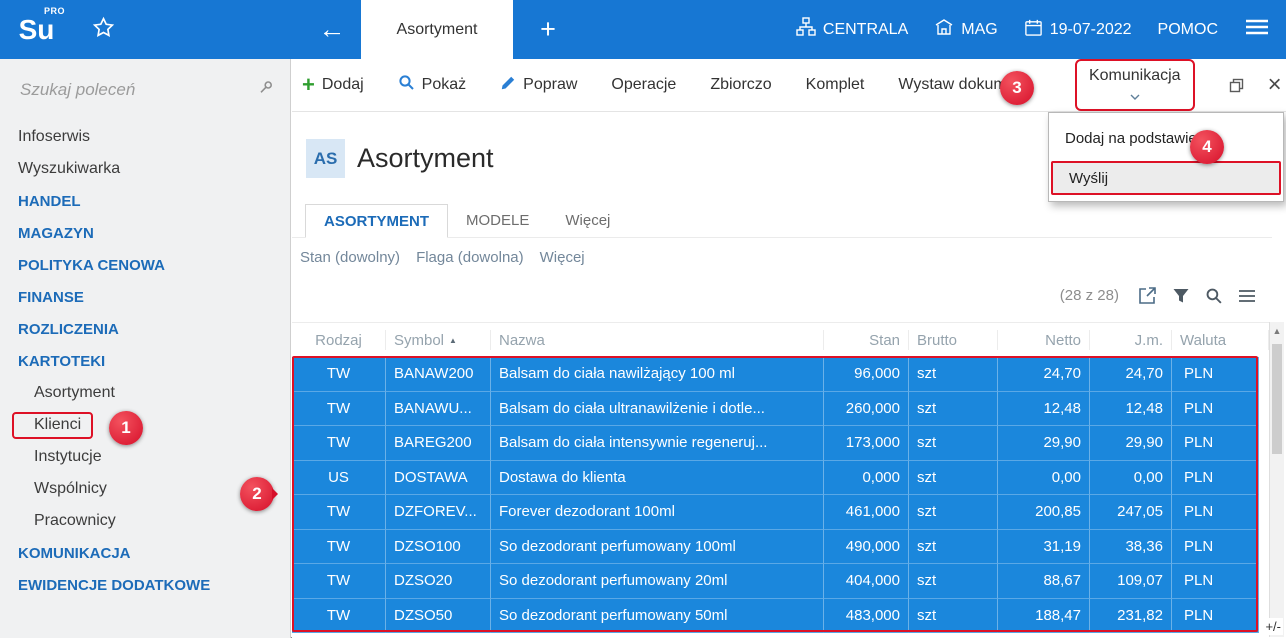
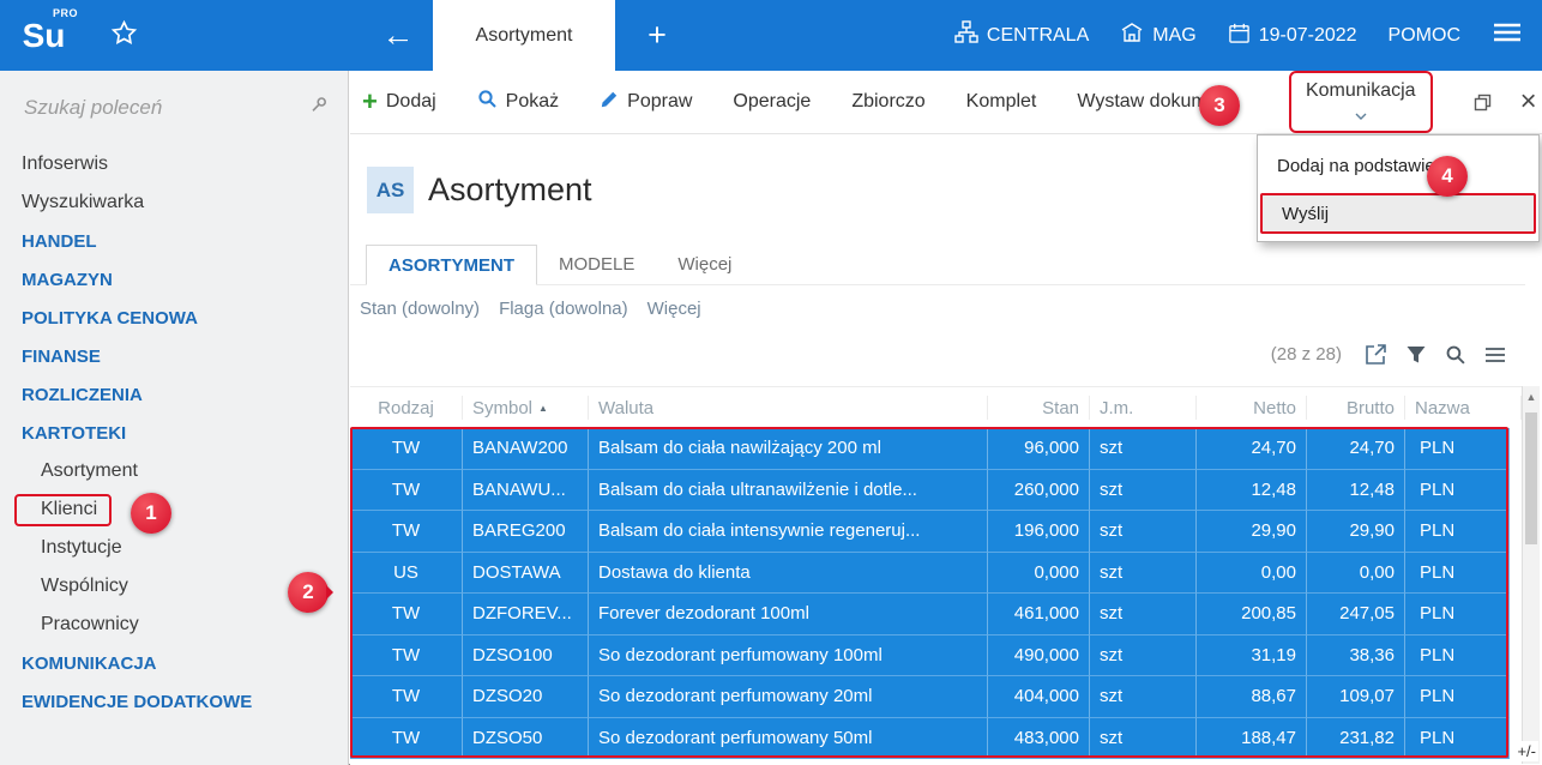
  Su
  PRO
  ←
  Asortyment
  +
  CENTRALA
  MAG
  19-07-2022
  POMOC
  Szukaj poleceń
  Infoserwis
  Wyszukiwarka
  HANDEL
  MAGAZYN
  POLITYKA CENOWA
  FINANSE
  ROZLICZENIA
  KARTOTEKI
  Asortyment
  Klienci
  Instytucje
  Wspólnicy
  Pracownicy
  KOMUNIKACJA
  EWIDENCJE DODATKOWE
  +
  Dodaj
  Pokaż
  Popraw
  Operacje
  Zbiorczo
  Komplet
  Wystaw doku
  Komunikacja
  ×
  AS
  Asortyment
  ASORTYMENT
  MODELE
  Więcej
  Stan (dowolny)
  Flaga (dowolna)
  Więcej
  (28 z 28)
  Rodzaj
  Symbol
  ▲
- Nazwa
+ Waluta
  Stan
- Brutto
+ J.m.
  Netto
- J.m.
+ Brutto
- Waluta
+ Nazwa
  TW
  BANAW200
- Balsam do ciała nawilżający 100 ml
+ Balsam do ciała nawilżający 200 ml
  96,000
  szt
  24,70
  24,70
  PLN
  TW
  BANAWU...
  Balsam do ciała ultranawilżenie i dotle...
  260,000
  szt
  12,48
  12,48
  PLN
  TW
  BAREG200
  Balsam do ciała intensywnie regeneruj...
- 173,000
+ 196,000
  szt
  29,90
  29,90
  PLN
  US
  DOSTAWA
  Dostawa do klienta
  0,000
  szt
  0,00
  0,00
  PLN
  TW
  DZFOREV...
  Forever dezodorant 100ml
  461,000
  szt
  200,85
  247,05
  PLN
  TW
  DZSO100
  So dezodorant perfumowany 100ml
  490,000
  szt
  31,19
  38,36
  PLN
  TW
  DZSO20
  So dezodorant perfumowany 20ml
  404,000
  szt
  88,67
  109,07
  PLN
  TW
  DZSO50
  So dezodorant perfumowany 50ml
  483,000
  szt
  188,47
  231,82
  PLN
  ▲
  +/-
  Dodaj na podstawi
  Wyślij
  1
  2
  3
  4
